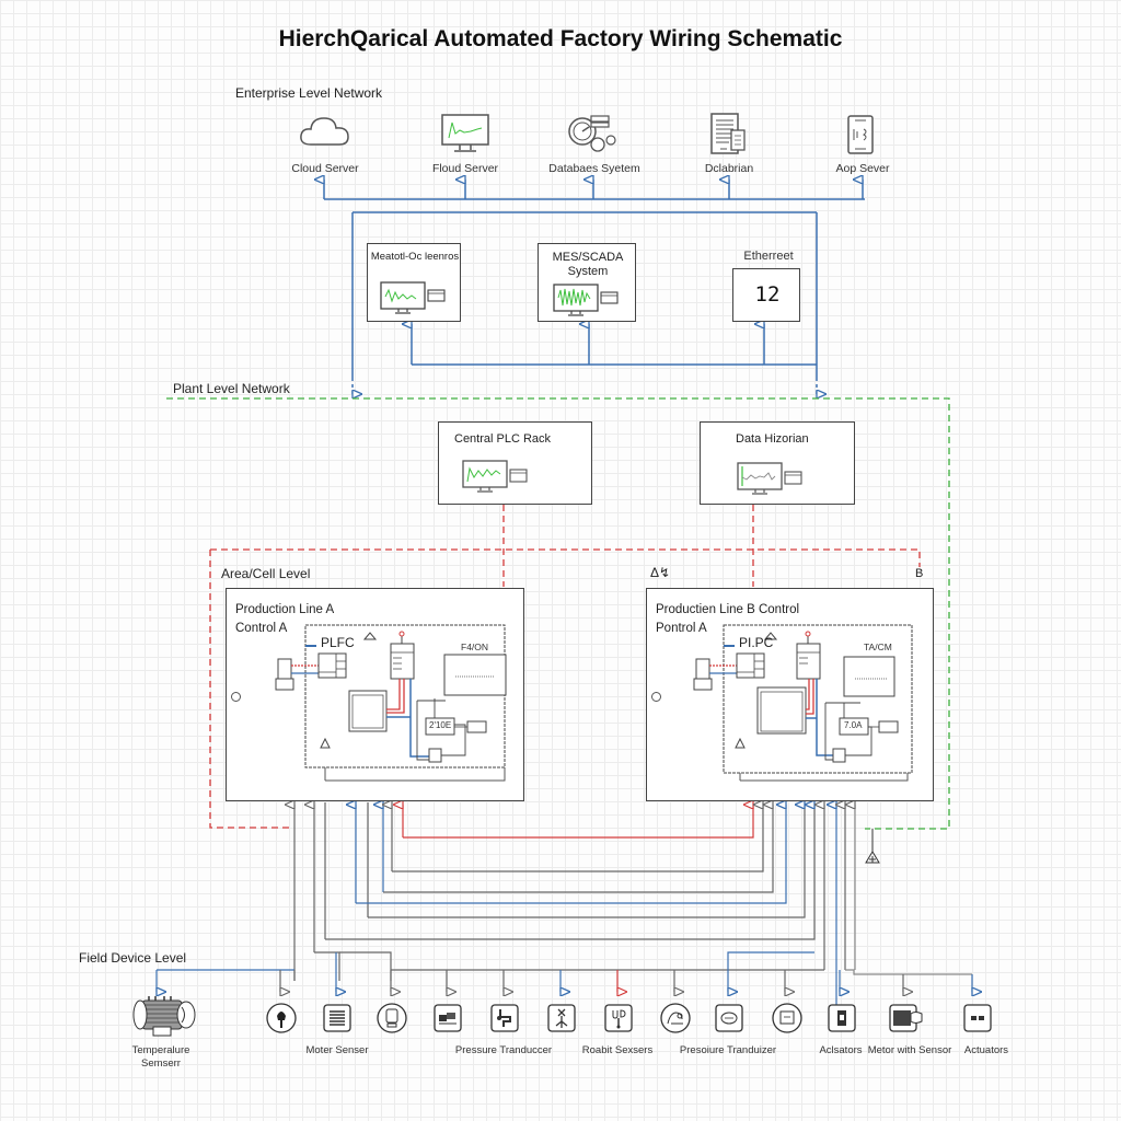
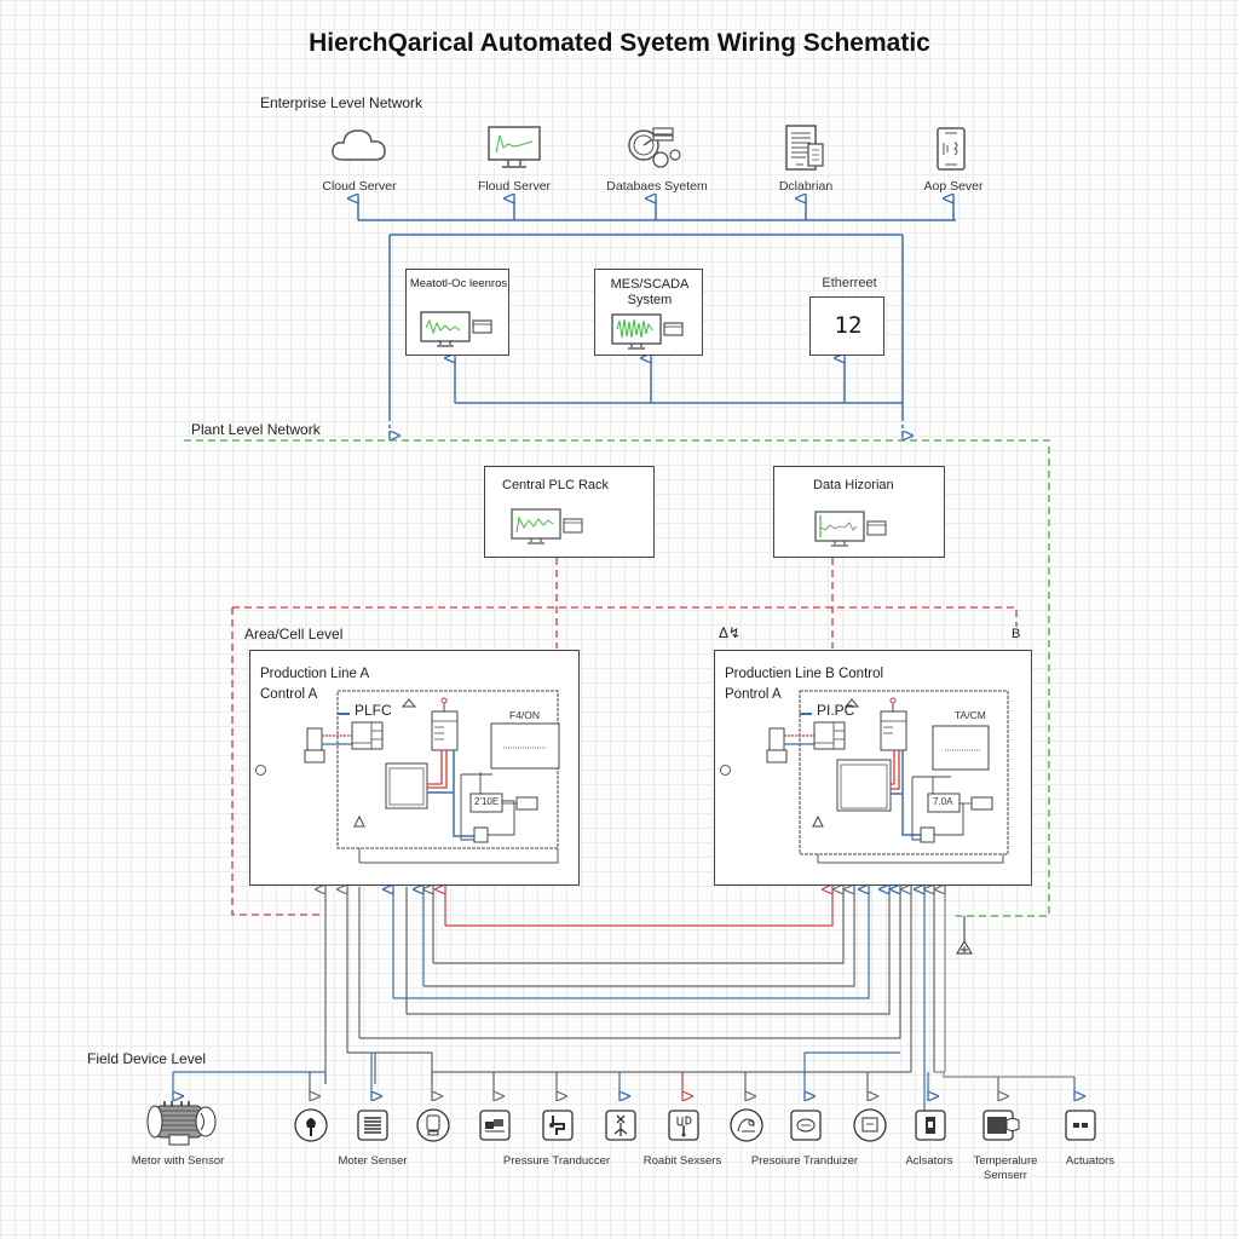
- HierchQarical Automated Factory Wiring Schematic
+ HierchQarical Automated Syetem Wiring Schematic
  Enterprise Level Network
  Cloud Server
  Floud Server
  Databaes Syetem
  Dclabrian
  Aop Sever
  Meatotl-Oc leenros
  MES/SCADA System
  Etherreet
  12
  Plant Level Network
  Central PLC Rack
  Data Hizorian
  Area/Cell Level
  Δ↯
  B
  Production Line A
  Control A
  PLFC
  F4/ON
  2'10E
  Productien Line B Control
  Pontrol A
  PI.PC
  TA/CM
  7.0A
  Field Device Level
- Temperalure Semserr
+ Metor with Sensor
  Moter Senser
  Pressure Tranduccer
  Roabit Sexsers
  Presoiure Tranduizer
  Aclsators
- Metor with Sensor
+ Temperalure Semserr
  Actuators
